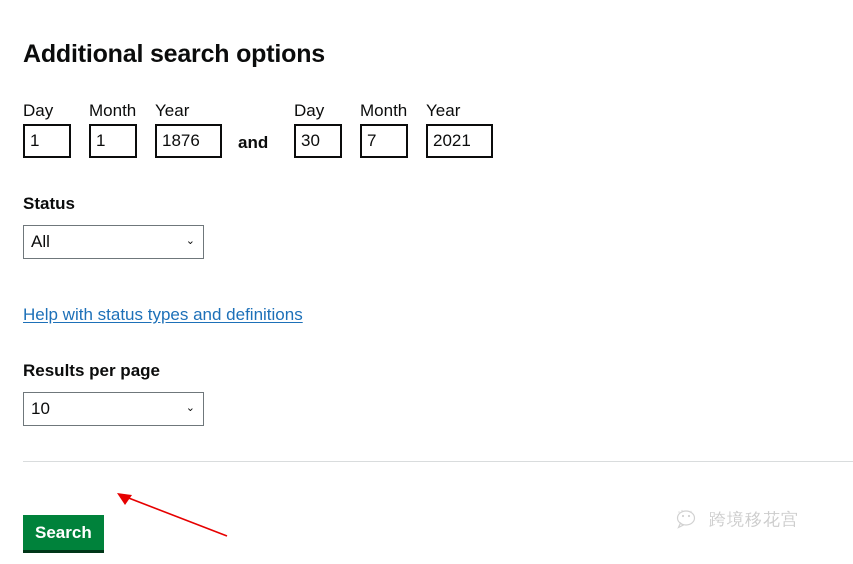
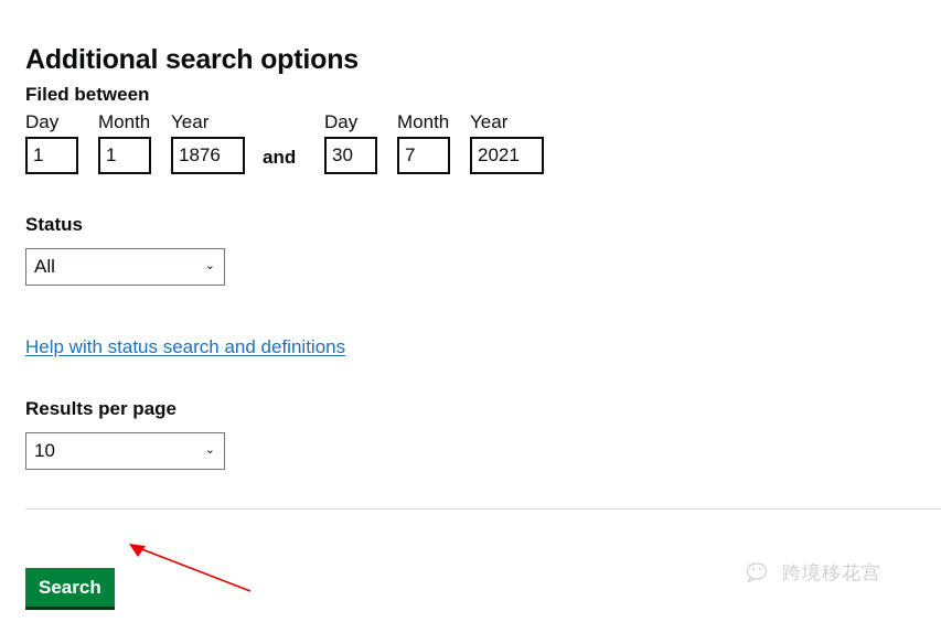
  Additional search options
+ Filed between
  Day
  1
  Month
  1
  Year
  1876
  and
  Day
  30
  Month
  7
  Year
  2021
  Status
  All
  ⌄
- Help with status types and definitions
+ Help with status search and definitions
  Results per page
  10
  ⌄
  Search
  跨境移花宫
